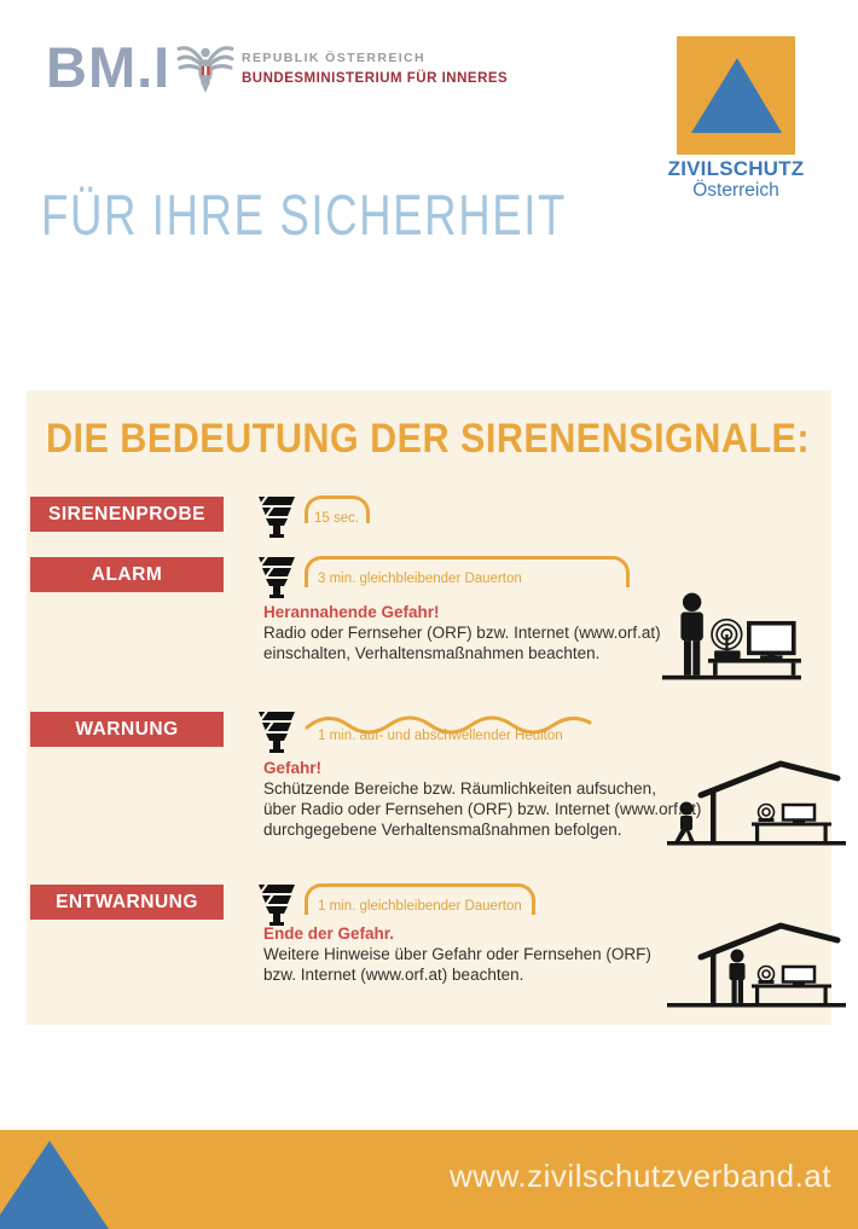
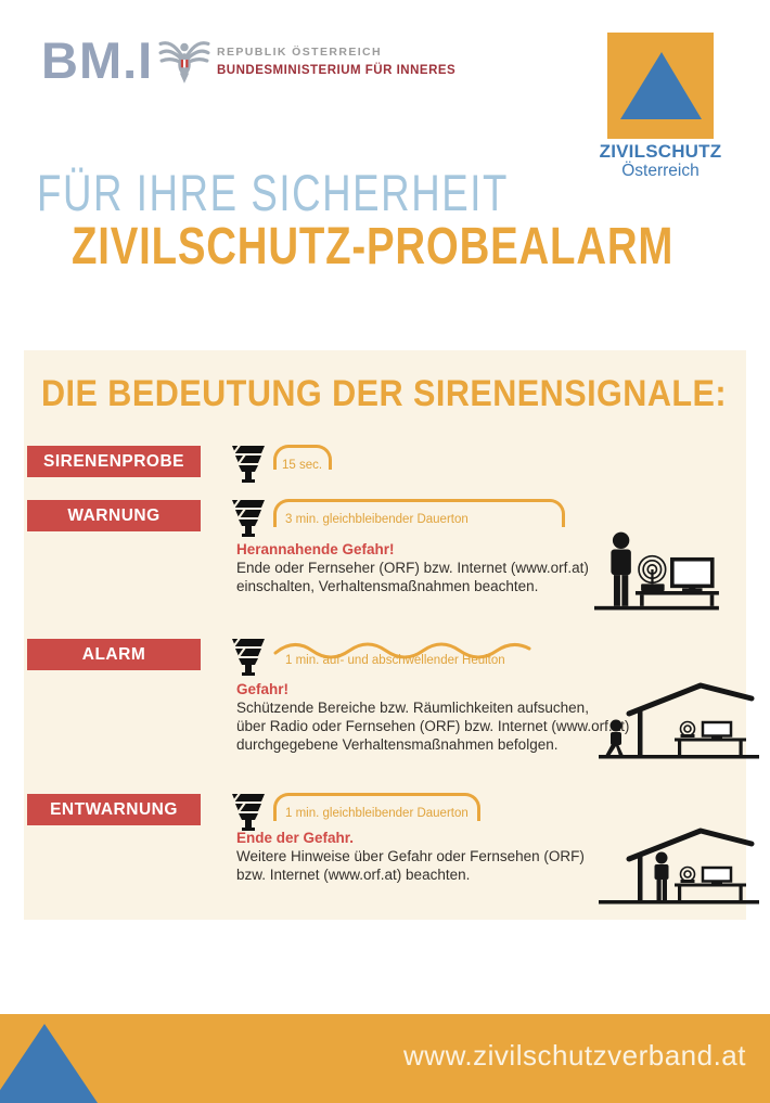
  BM.I
  REPUBLIK ÖSTERREICH
  BUNDESMINISTERIUM FÜR INNERES
  ZIVILSCHUTZ
  Österreich
  FÜR IHRE SICHERHEIT
+ ZIVILSCHUTZ-PROBEALARM
  DIE BEDEUTUNG DER SIRENENSIGNALE:
  SIRENENPROBE
  15 sec.
- ALARM
+ WARNUNG
  3 min. gleichbleibender Dauerton
  Herannahende Gefahr!
- Radio oder Fernseher (ORF) bzw. Internet (www.orf.at)
+ Ende oder Fernseher (ORF) bzw. Internet (www.orf.at)
  einschalten, Verhaltensmaßnahmen beachten.
- WARNUNG
+ ALARM
  1 min. auf- und abschwellender Heulton
  Gefahr!
  Schützende Bereiche bzw. Räumlichkeiten aufsuchen,
  über Radio oder Fernsehen (ORF) bzw. Internet (www.orft)
  durchgegebene Verhaltensmaßnahmen befolgen.
  ENTWARNUNG
  1 min. gleichbleibender Dauerton
  Ende der Gefahr.
  Weitere Hinweise über Gefahr oder Fernsehen (ORF)
  bzw. Internet (www.orf.at) beachten.
  www.zivilschutzverband.at
